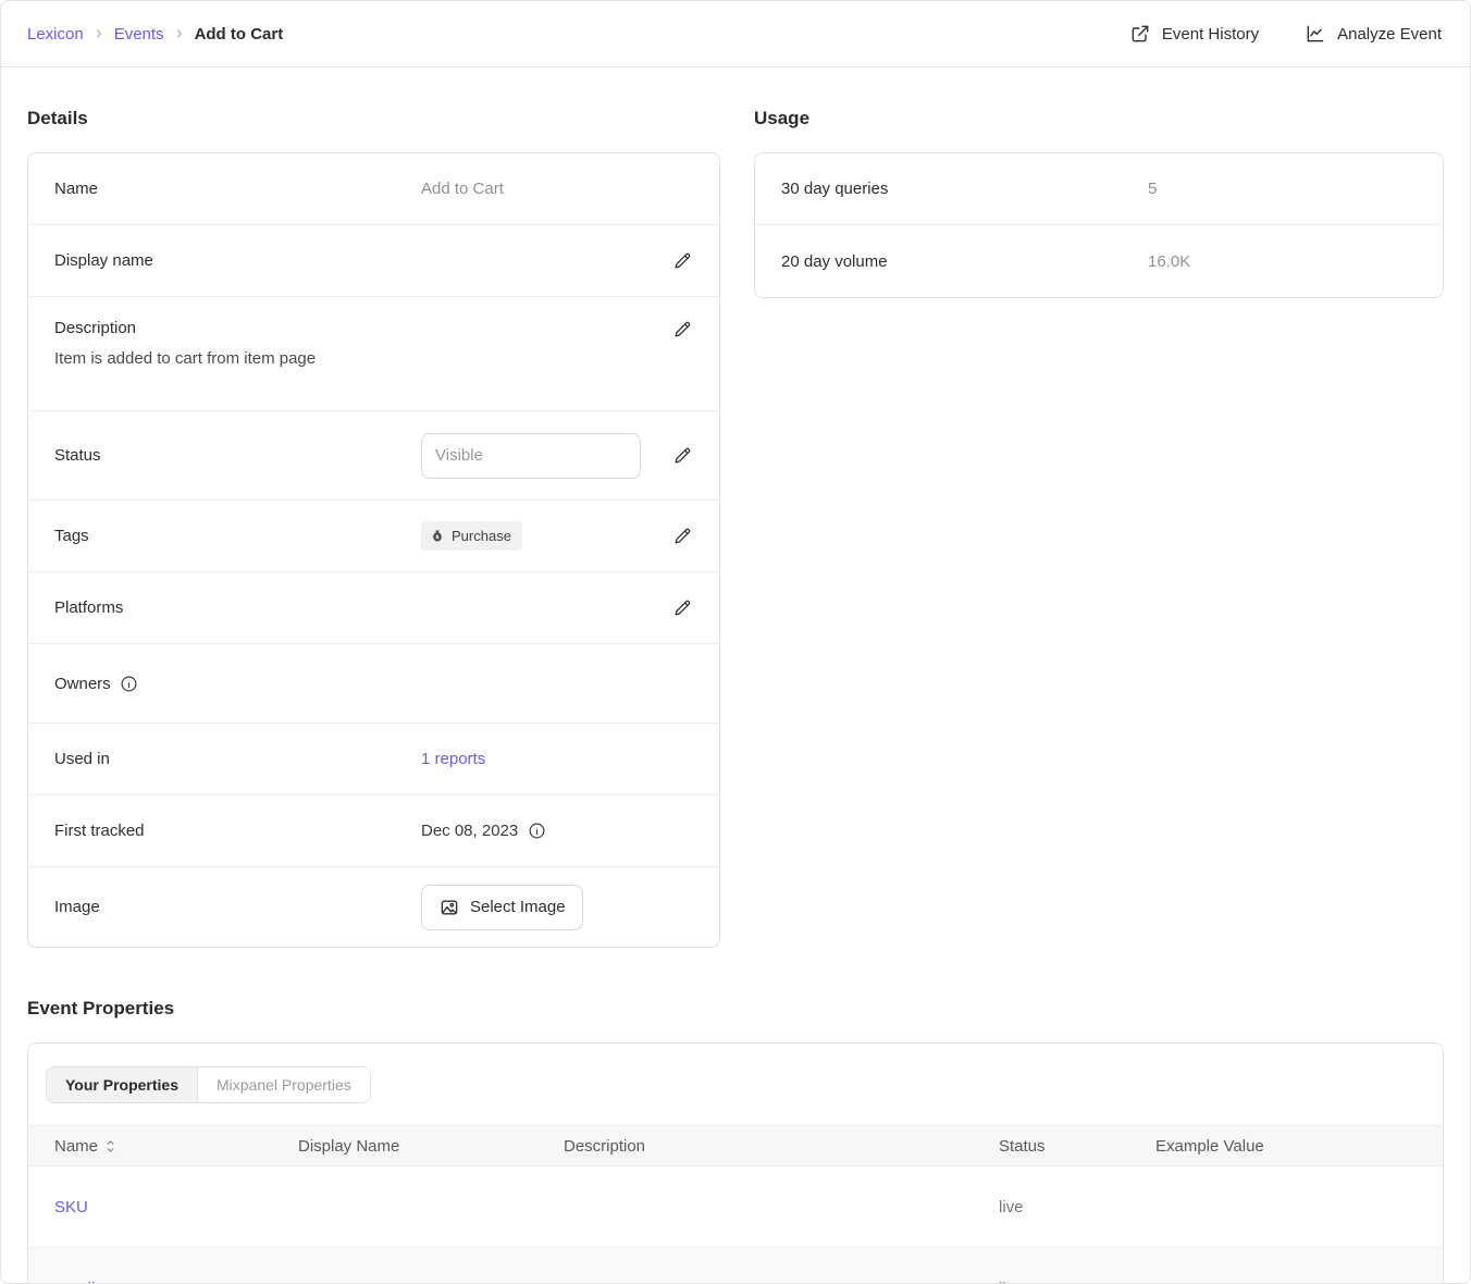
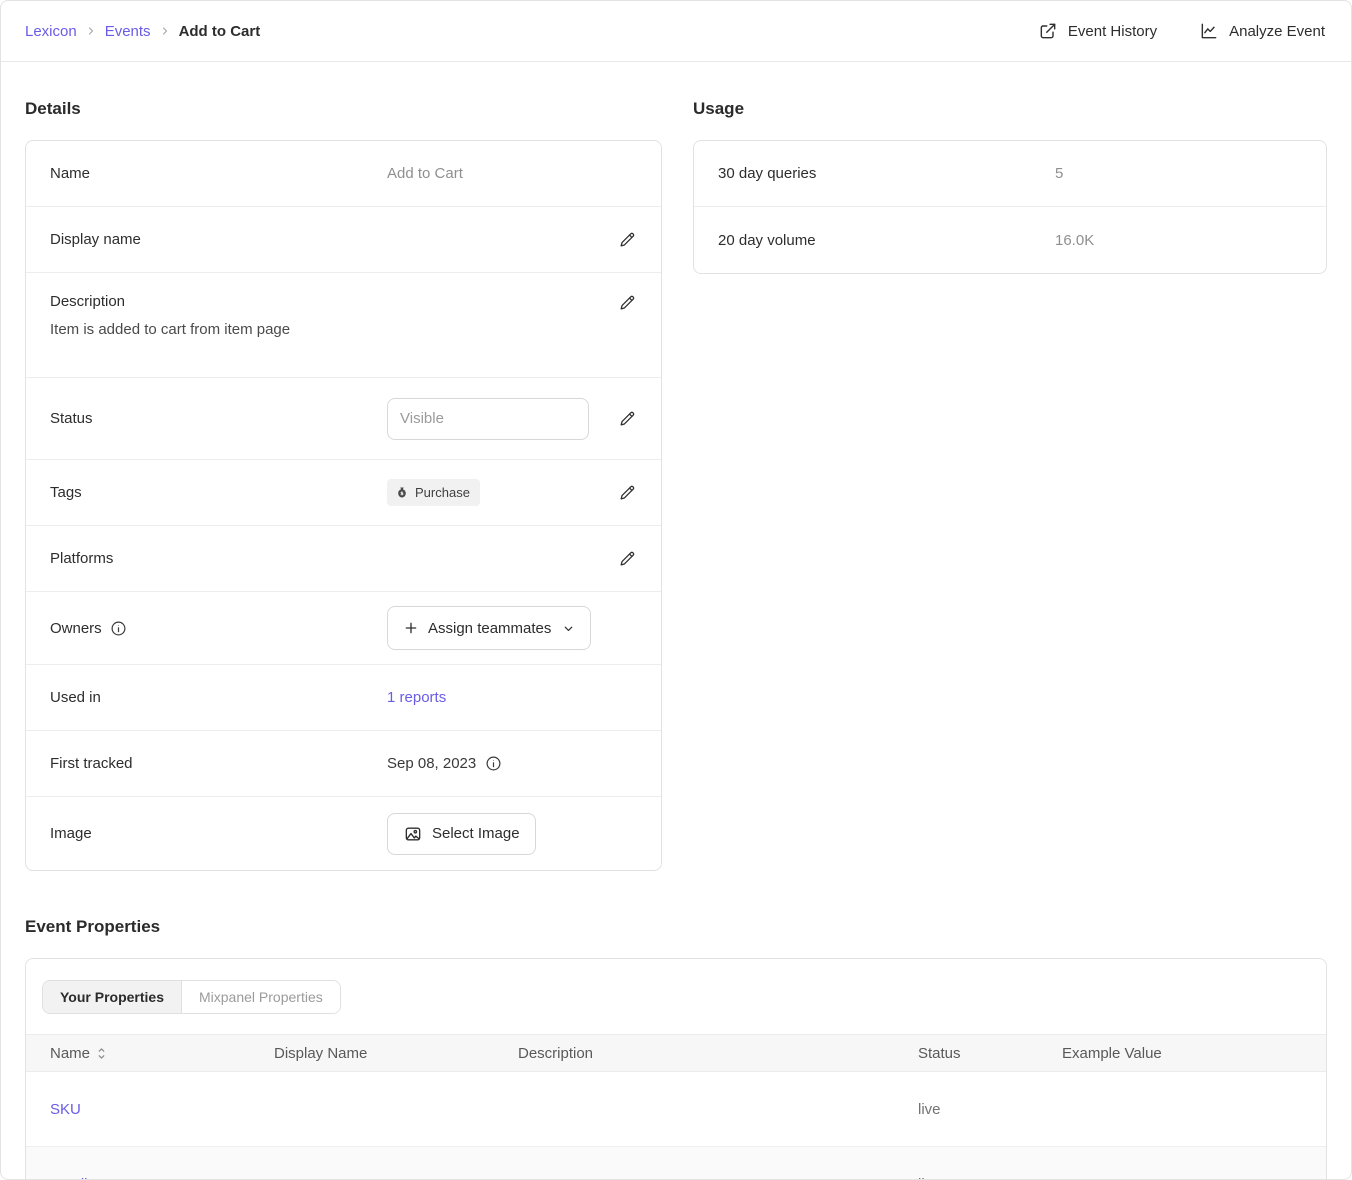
  Lexicon
  Events
  Add to Cart
  Event History
  Analyze Event
  Details
  Name
  Add to Cart
  Display name
  Description
  Item is added to cart from item page
  Status
  Visible
  Tags
  Purchase
  Platforms
  Owners
+ Assign teammates
  Used in
  1 reports
  First tracked
- Dec 08, 2023
+ Sep 08, 2023
  Image
  Select Image
  Usage
  30 day queries
  5
  20 day volume
  16.0K
  Event Properties
  Your Properties
  Mixpanel Properties
  Name
  Display Name
  Description
  Status
  Example Value
  SKU
  live
